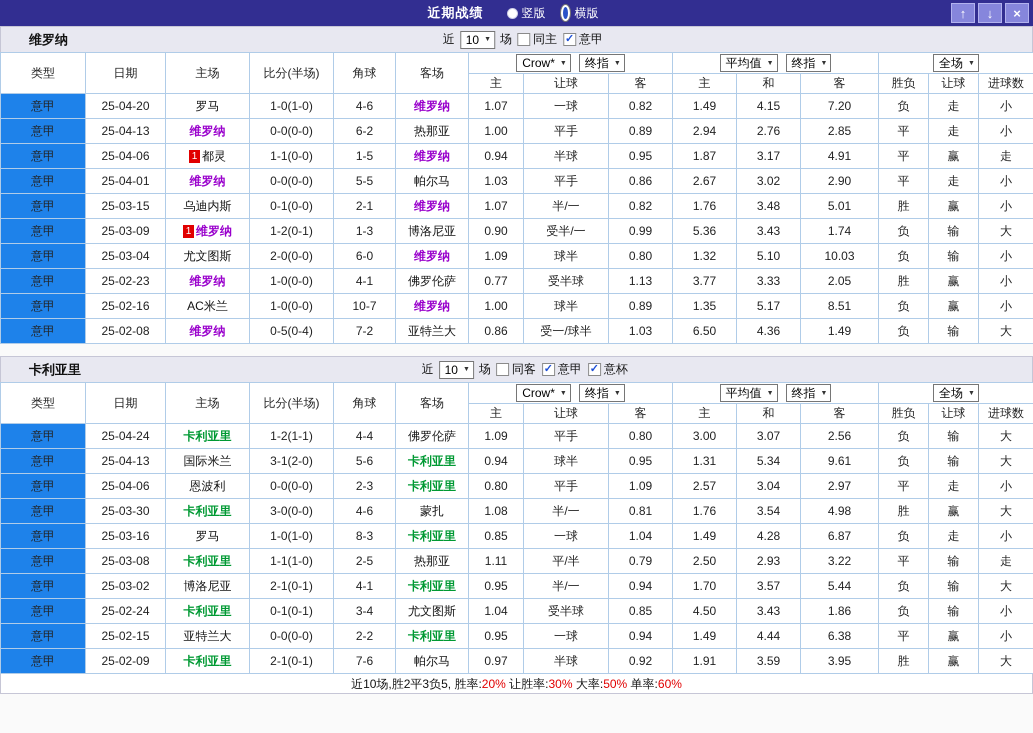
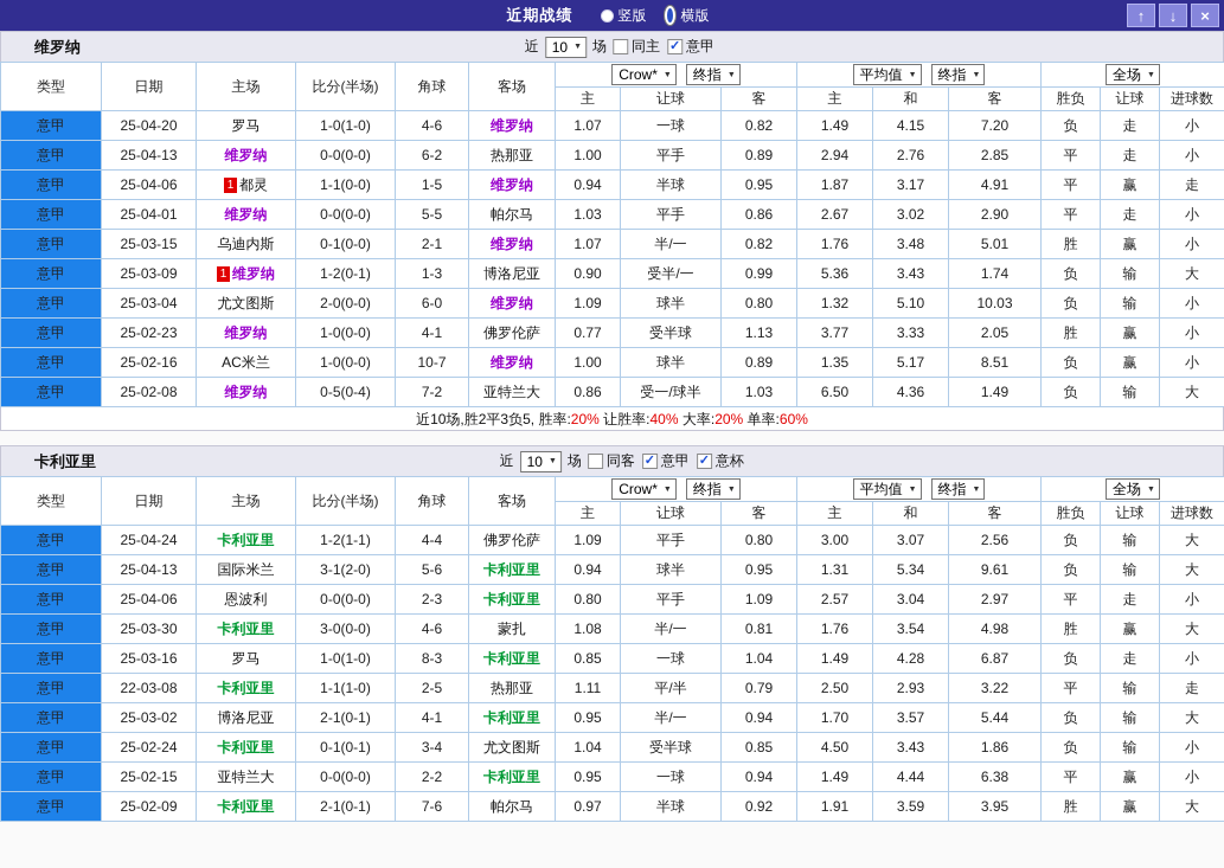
  近期战绩
  竖版
  横版
  ↑
  ↓
  ×
  维罗纳
  近
  10
  场
  同主
  ✓
  意甲
  类型	日期	主场	比分(半场)	角球	客场	Crow* 终指	平均值 终指	全场
  主	让球	客	主	和	客	胜负	让球	进球数
  意甲	25-04-20	罗马	1-0(1-0)	4-6	维罗纳	1.07	一球	0.82	1.49	4.15	7.20	负	走	小
  意甲	25-04-13	维罗纳	0-0(0-0)	6-2	热那亚	1.00	平手	0.89	2.94	2.76	2.85	平	走	小
  意甲	25-04-06	1 都灵	1-1(0-0)	1-5	维罗纳	0.94	半球	0.95	1.87	3.17	4.91	平	赢	走
  意甲	25-04-01	维罗纳	0-0(0-0)	5-5	帕尔马	1.03	平手	0.86	2.67	3.02	2.90	平	走	小
  意甲	25-03-15	乌迪内斯	0-1(0-0)	2-1	维罗纳	1.07	半/一	0.82	1.76	3.48	5.01	胜	赢	小
  意甲	25-03-09	1 维罗纳	1-2(0-1)	1-3	博洛尼亚	0.90	受半/一	0.99	5.36	3.43	1.74	负	输	大
  意甲	25-03-04	尤文图斯	2-0(0-0)	6-0	维罗纳	1.09	球半	0.80	1.32	5.10	10.03	负	输	小
  意甲	25-02-23	维罗纳	1-0(0-0)	4-1	佛罗伦萨	0.77	受半球	1.13	3.77	3.33	2.05	胜	赢	小
  意甲	25-02-16	AC米兰	1-0(0-0)	10-7	维罗纳	1.00	球半	0.89	1.35	5.17	8.51	负	赢	小
  意甲	25-02-08	维罗纳	0-5(0-4)	7-2	亚特兰大	0.86	受一/球半	1.03	6.50	4.36	1.49	负	输	大
+ 近10场,胜2平3负5, 胜率:20% 让胜率:40% 大率:20% 单率:60%
  卡利亚里
  近
  10
  场
  同客
  ✓
  意甲
  ✓
  意杯
  类型	日期	主场	比分(半场)	角球	客场	Crow* 终指	平均值 终指	全场
  主	让球	客	主	和	客	胜负	让球	进球数
  意甲	25-04-24	卡利亚里	1-2(1-1)	4-4	佛罗伦萨	1.09	平手	0.80	3.00	3.07	2.56	负	输	大
  意甲	25-04-13	国际米兰	3-1(2-0)	5-6	卡利亚里	0.94	球半	0.95	1.31	5.34	9.61	负	输	大
  意甲	25-04-06	恩波利	0-0(0-0)	2-3	卡利亚里	0.80	平手	1.09	2.57	3.04	2.97	平	走	小
  意甲	25-03-30	卡利亚里	3-0(0-0)	4-6	蒙扎	1.08	半/一	0.81	1.76	3.54	4.98	胜	赢	大
  意甲	25-03-16	罗马	1-0(1-0)	8-3	卡利亚里	0.85	一球	1.04	1.49	4.28	6.87	负	走	小
- 意甲	25-03-08	卡利亚里	1-1(1-0)	2-5	热那亚	1.11	平/半	0.79	2.50	2.93	3.22	平	输	走
+ 意甲	22-03-08	卡利亚里	1-1(1-0)	2-5	热那亚	1.11	平/半	0.79	2.50	2.93	3.22	平	输	走
  意甲	25-03-02	博洛尼亚	2-1(0-1)	4-1	卡利亚里	0.95	半/一	0.94	1.70	3.57	5.44	负	输	大
  意甲	25-02-24	卡利亚里	0-1(0-1)	3-4	尤文图斯	1.04	受半球	0.85	4.50	3.43	1.86	负	输	小
  意甲	25-02-15	亚特兰大	0-0(0-0)	2-2	卡利亚里	0.95	一球	0.94	1.49	4.44	6.38	平	赢	小
  意甲	25-02-09	卡利亚里	2-1(0-1)	7-6	帕尔马	0.97	半球	0.92	1.91	3.59	3.95	胜	赢	大
- 近10场,胜2平3负5, 胜率:20% 让胜率:30% 大率:50% 单率:60%
